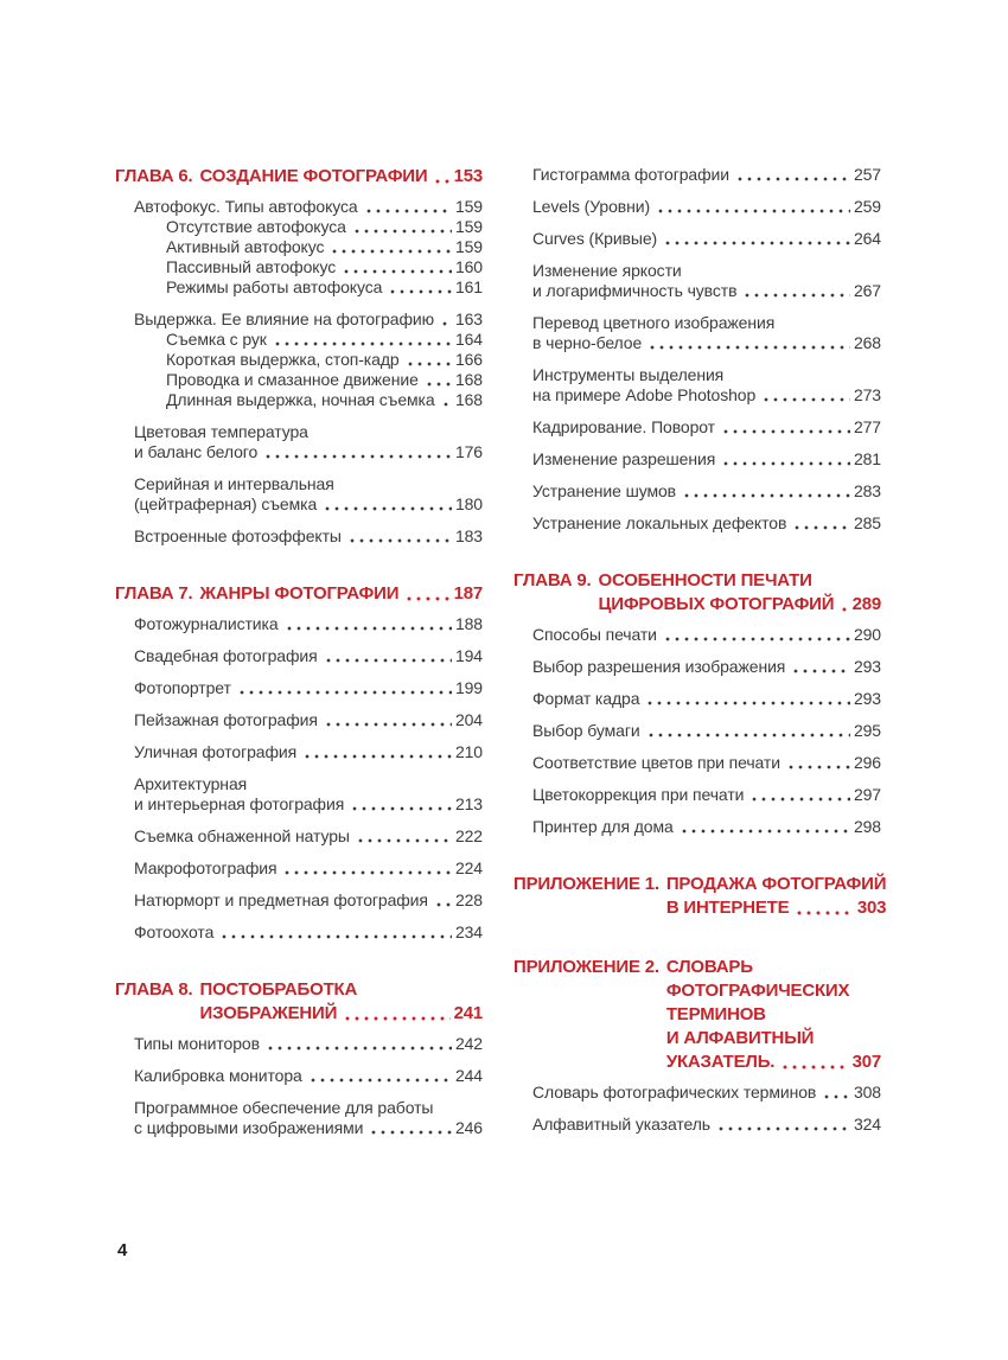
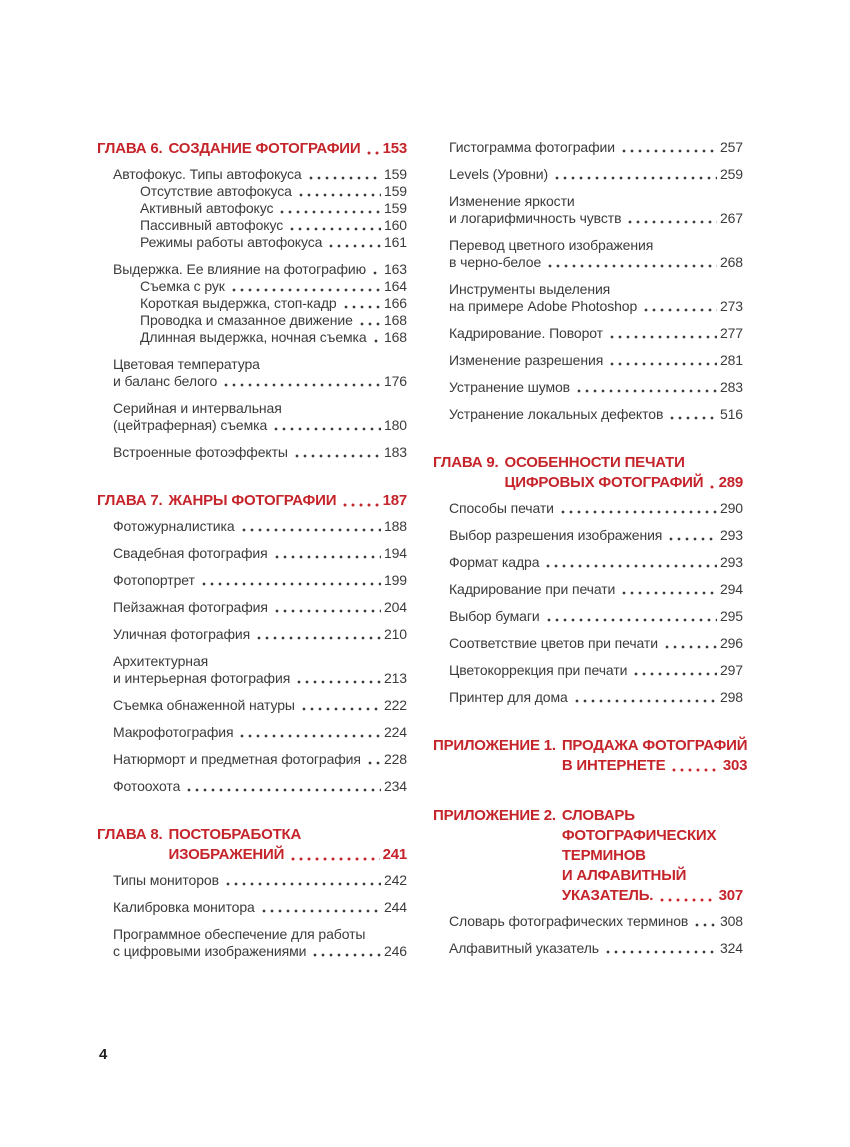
  ГЛАВА 6.
  СОЗДАНИЕ ФОТОГРАФИИ
  153
  Автофокус. Типы автофокуса
  159
  Отсутствие автофокуса
  159
  Активный автофокус
  159
  Пассивный автофокус
  160
  Режимы работы автофокуса
  161
  Выдержка. Ее влияние на фотографию
  163
  Съемка с рук
  164
  Короткая выдержка, стоп-кадр
  166
  Проводка и смазанное движение
  168
  Длинная выдержка, ночная съемка
  168
  Цветовая температура
  и баланс белого
  176
  Серийная и интервальная
  (цейтраферная) съемка
  180
  Встроенные фотоэффекты
  183
  ГЛАВА 7.
  ЖАНРЫ ФОТОГРАФИИ
  187
  Фотожурналистика
  188
  Свадебная фотография
  194
  Фотопортрет
  199
  Пейзажная фотография
  204
  Уличная фотография
  210
  Архитектурная
  и интерьерная фотография
  213
  Съемка обнаженной натуры
  222
  Макрофотография
  224
  Натюрморт и предметная фотография
  228
  Фотоохота
  234
  ГЛАВА 8.
  ПОСТОБРАБОТКА
  ИЗОБРАЖЕНИЙ
  241
  Типы мониторов
  242
  Калибровка монитора
  244
  Программное обеспечение для работы
  с цифровыми изображениями
  246
  Гистограмма фотографии
  257
  Levels (Уровни)
  259
- Curves (Кривые)
- 264
  Изменение яркости
  и логарифмичность чувств
  267
  Перевод цветного изображения
  в черно-белое
  268
  Инструменты выделения
  на примере Adobe Photoshop
  273
  Кадрирование. Поворот
  277
  Изменение разрешения
  281
  Устранение шумов
  283
  Устранение локальных дефектов
- 285
+ 516
  ГЛАВА 9.
  ОСОБЕННОСТИ ПЕЧАТИ
  ЦИФРОВЫХ ФОТОГРАФИЙ
  289
  Способы печати
  290
  Выбор разрешения изображения
  293
  Формат кадра
  293
+ Кадрирование при печати
+ 294
  Выбор бумаги
  295
  Соответствие цветов при печати
  296
  Цветокоррекция при печати
  297
  Принтер для дома
  298
  ПРИЛОЖЕНИЕ 1.
  ПРОДАЖА ФОТОГРАФИЙ
  В ИНТЕРНЕТЕ
  303
  ПРИЛОЖЕНИЕ 2.
  СЛОВАРЬ
  ФОТОГРАФИЧЕСКИХ
  ТЕРМИНОВ
  И АЛФАВИТНЫЙ
  УКАЗАТЕЛЬ.
  307
  Словарь фотографических терминов
  308
  Алфавитный указатель
  324
  4
